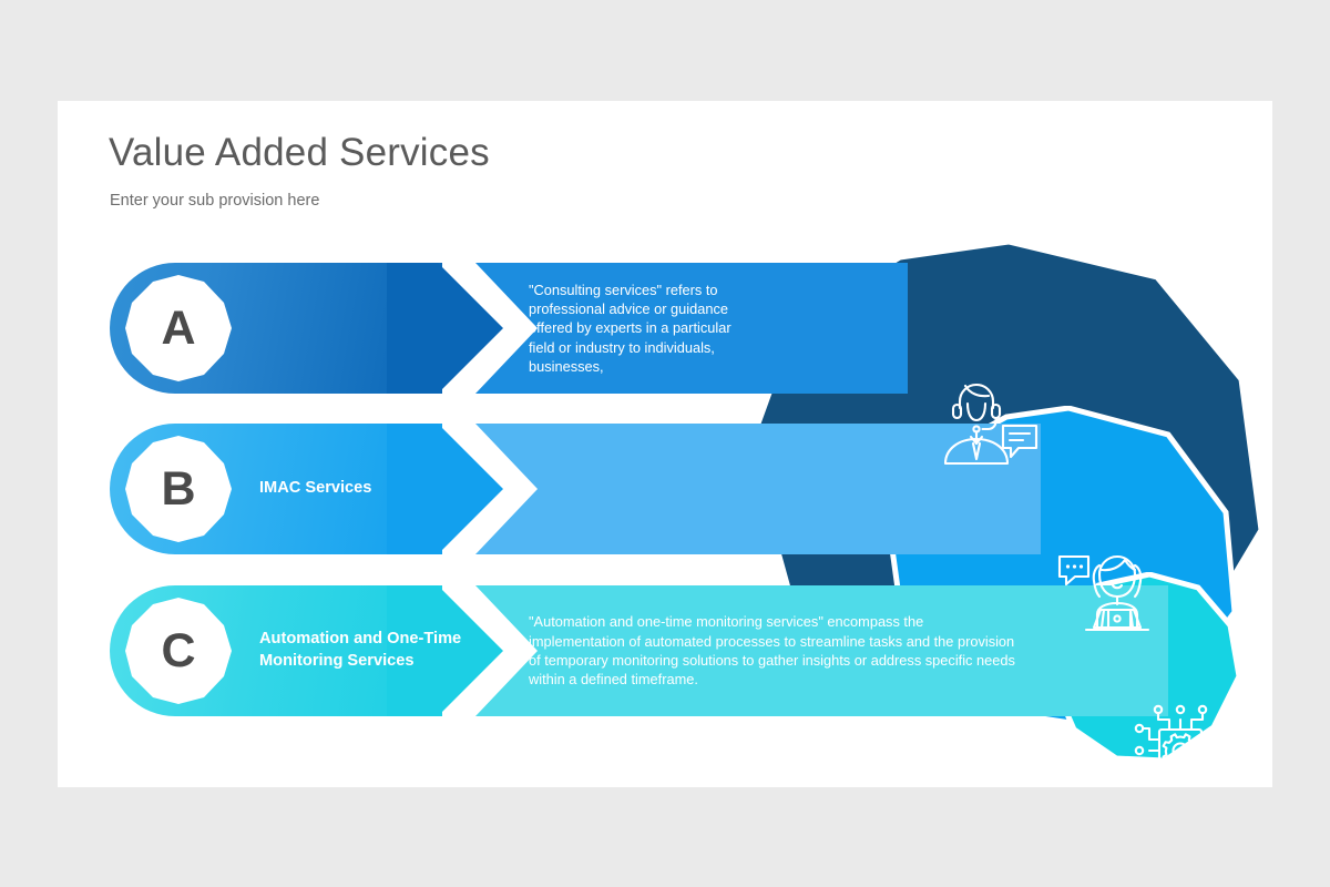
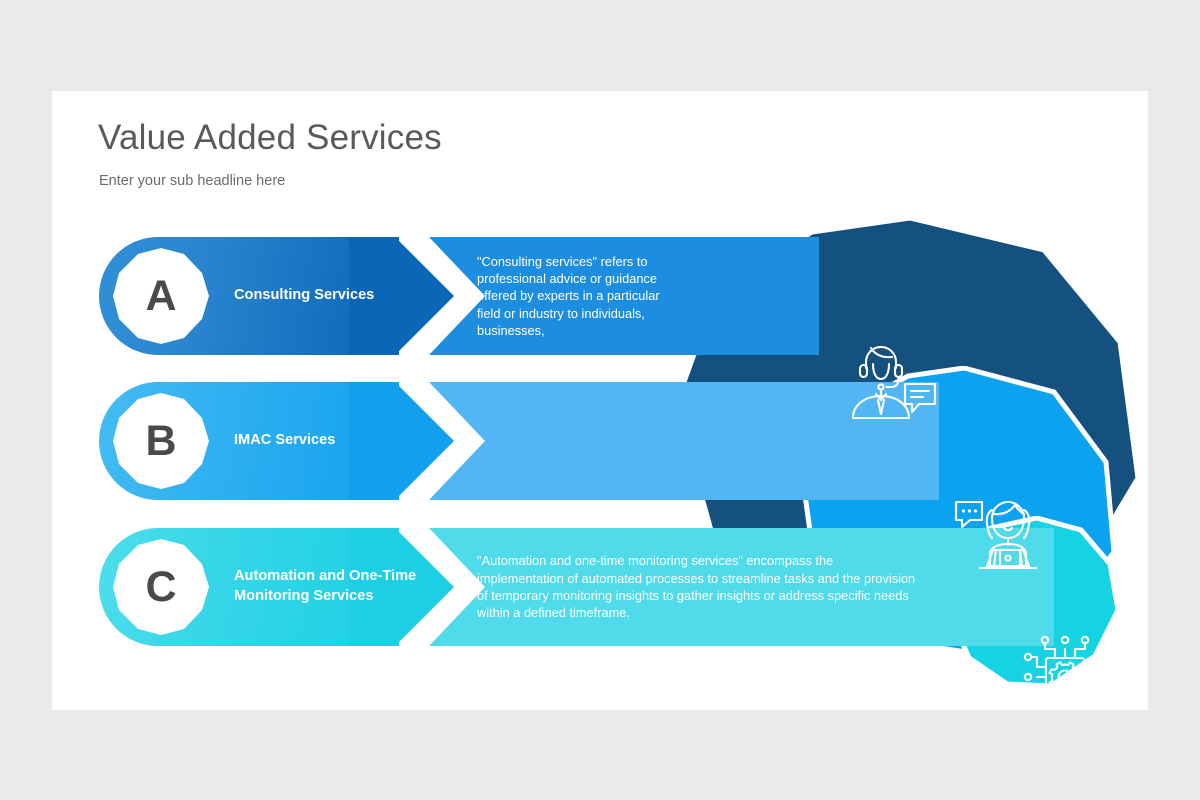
  Value Added Services
- Enter your sub provision here
+ Enter your sub headline here
  A
+ Consulting Services
  "Consulting services" refers to professional advice or guidance offered by experts in a particular field or industry to individuals, businesses,
  B
  IMAC Services
  C
  Automation and One-Time Monitoring Services
- "Automation and one-time monitoring services" encompass the implementation of automated processes to streamline tasks and the provision of temporary monitoring solutions to gather insights or address specific needs within a defined timeframe.
+ "Automation and one-time monitoring services" encompass the implementation of automated processes to streamline tasks and the provision of temporary monitoring insights to gather insights or address specific needs within a defined timeframe.
